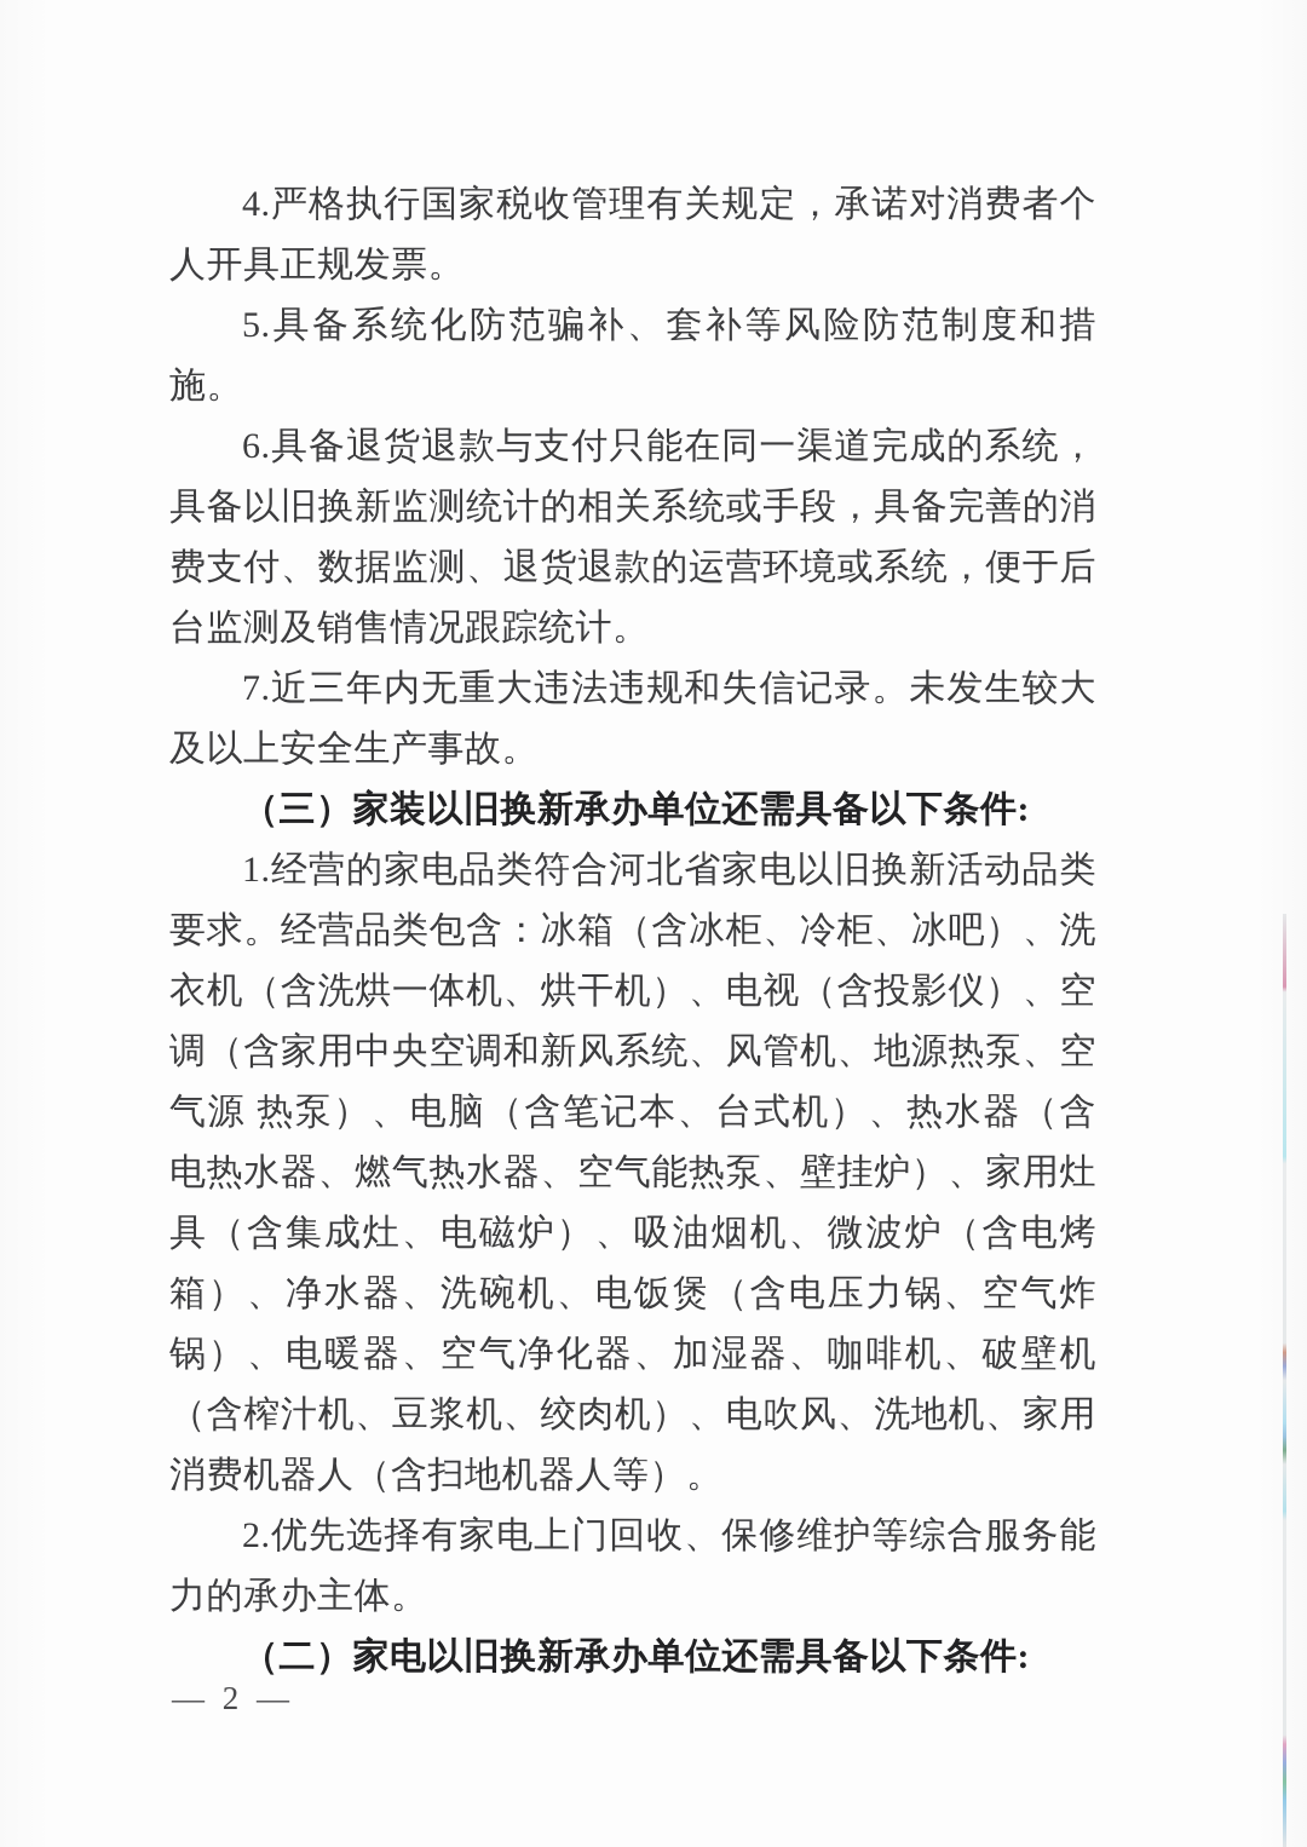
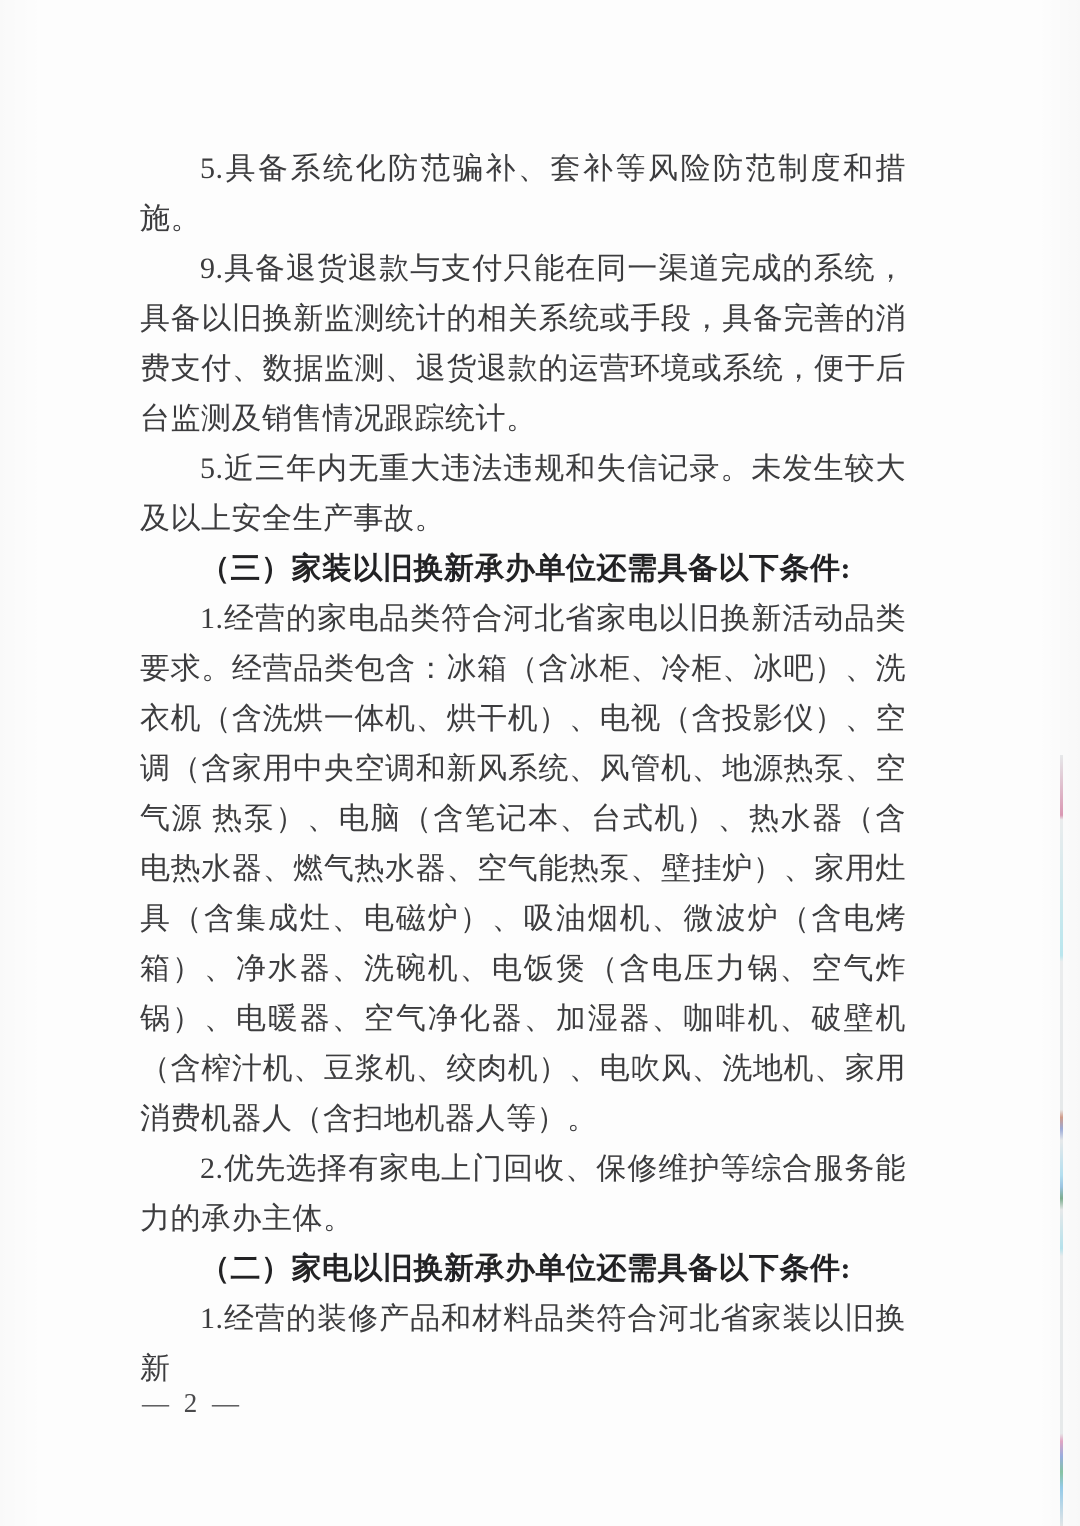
- 4.严格执行国家税收管理有关规定，承诺对消费者个人开具正规发票。
  5.具备系统化防范骗补、套补等风险防范制度和措施。
- 6.具备退货退款与支付只能在同一渠道完成的系统，具备以旧换新监测统计的相关系统或手段，具备完善的消费支付、数据监测、退货退款的运营环境或系统，便于后台监测及销售情况跟踪统计。
+ 9.具备退货退款与支付只能在同一渠道完成的系统，具备以旧换新监测统计的相关系统或手段，具备完善的消费支付、数据监测、退货退款的运营环境或系统，便于后台监测及销售情况跟踪统计。
- 7.近三年内无重大违法违规和失信记录。未发生较大及以上安全生产事故。
+ 5.近三年内无重大违法违规和失信记录。未发生较大及以上安全生产事故。
  （三）家装以旧换新承办单位还需具备以下条件:
  1.经营的家电品类符合河北省家电以旧换新活动品类要求。经营品类包含：冰箱（含冰柜、冷柜、冰吧）、洗衣机（含洗烘一体机、烘干机）、电视（含投影仪）、空调（含家用中央空调和新风系统、风管机、地源热泵、空气源 热泵）、电脑（含笔记本、台式机）、热水器（含电热水器、燃气热水器、空气能热泵、壁挂炉）、家用灶具（含集成灶、电磁炉）、吸油烟机、微波炉（含电烤箱）、净水器、洗碗机、电饭煲（含电压力锅、空气炸锅）、电暖器、空气净化器、加湿器、咖啡机、破壁机（含榨汁机、豆浆机、绞肉机）、电吹风、洗地机、家用消费机器人（含扫地机器人等）。
  2.优先选择有家电上门回收、保修维护等综合服务能力的承办主体。
  （二）家电以旧换新承办单位还需具备以下条件:
+ 1.经营的装修产品和材料品类符合河北省家装以旧换新
  — 2 —
